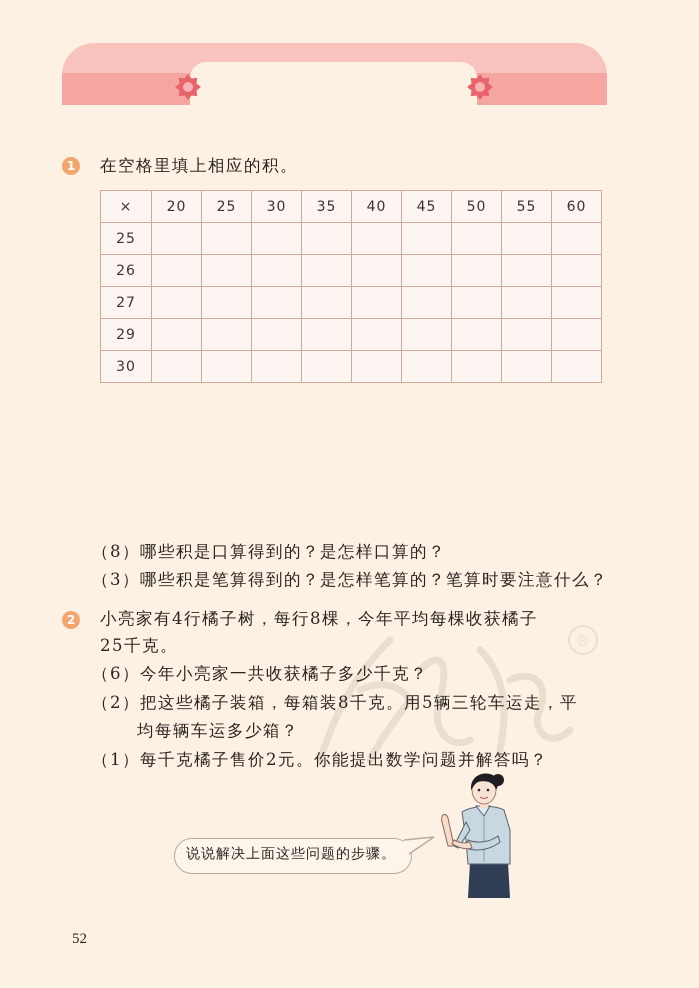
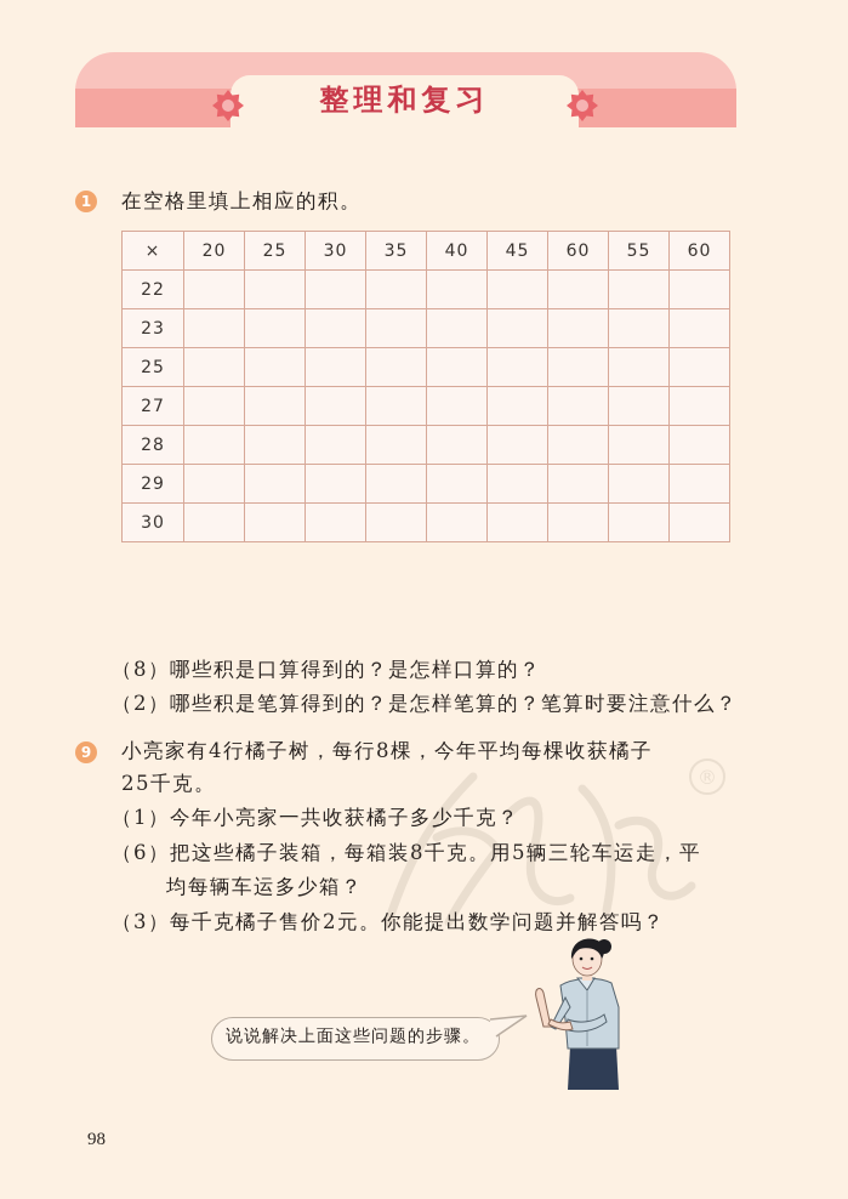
+ 整理和复习
  1
  在空格里填上相应的积。
- ×	20	25	30	35	40	45	50	55	60
+ ×	20	25	30	35	40	45	60	55	60
+ 22
+ 23
  25
- 26
  27
+ 28
  29
  30
  （8）哪些积是口算得到的？是怎样口算的？
- （3）哪些积是笔算得到的？是怎样笔算的？笔算时要注意什么？
+ （2）哪些积是笔算得到的？是怎样笔算的？笔算时要注意什么？
- 2
+ 9
  小亮家有4行橘子树，每行8棵，今年平均每棵收获橘子
  25千克。
- （6）今年小亮家一共收获橘子多少千克？
+ （1）今年小亮家一共收获橘子多少千克？
- （2）把这些橘子装箱，每箱装8千克。用5辆三轮车运走，平
+ （6）把这些橘子装箱，每箱装8千克。用5辆三轮车运走，平
  均每辆车运多少箱？
- （1）每千克橘子售价2元。你能提出数学问题并解答吗？
+ （3）每千克橘子售价2元。你能提出数学问题并解答吗？
  说说解决上面这些问题的步骤。
- 52
+ 98
